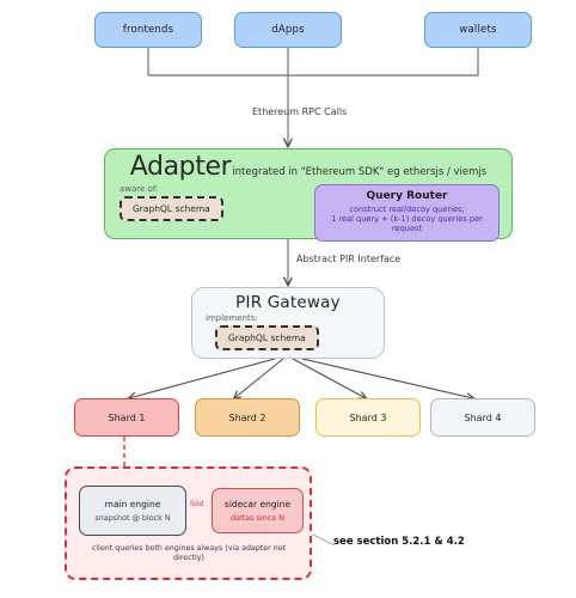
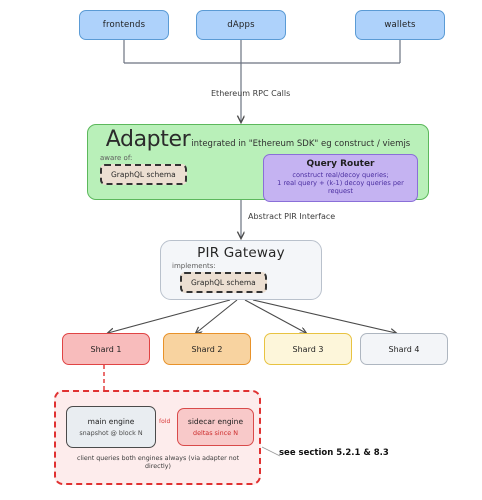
  frontends
  dApps
  wallets
  Ethereum RPC Calls
  Adapter
- integrated in "Ethereum SDK" eg ethersjs / viemjs
+ integrated in "Ethereum SDK" eg construct / viemjs
  aware of:
  GraphQL schema
  Query Router
  construct real/decoy queries;
  1 real query + (k-1) decoy queries per request
  Abstract PIR Interface
  PIR Gateway
  implements:
  GraphQL schema
  Shard 1
  Shard 2
  Shard 3
  Shard 4
  main engine
  snapshot @ block N
  sidecar engine
  deltas since N
- see section 5.2.1 & 4.2
+ see section 5.2.1 & 8.3
